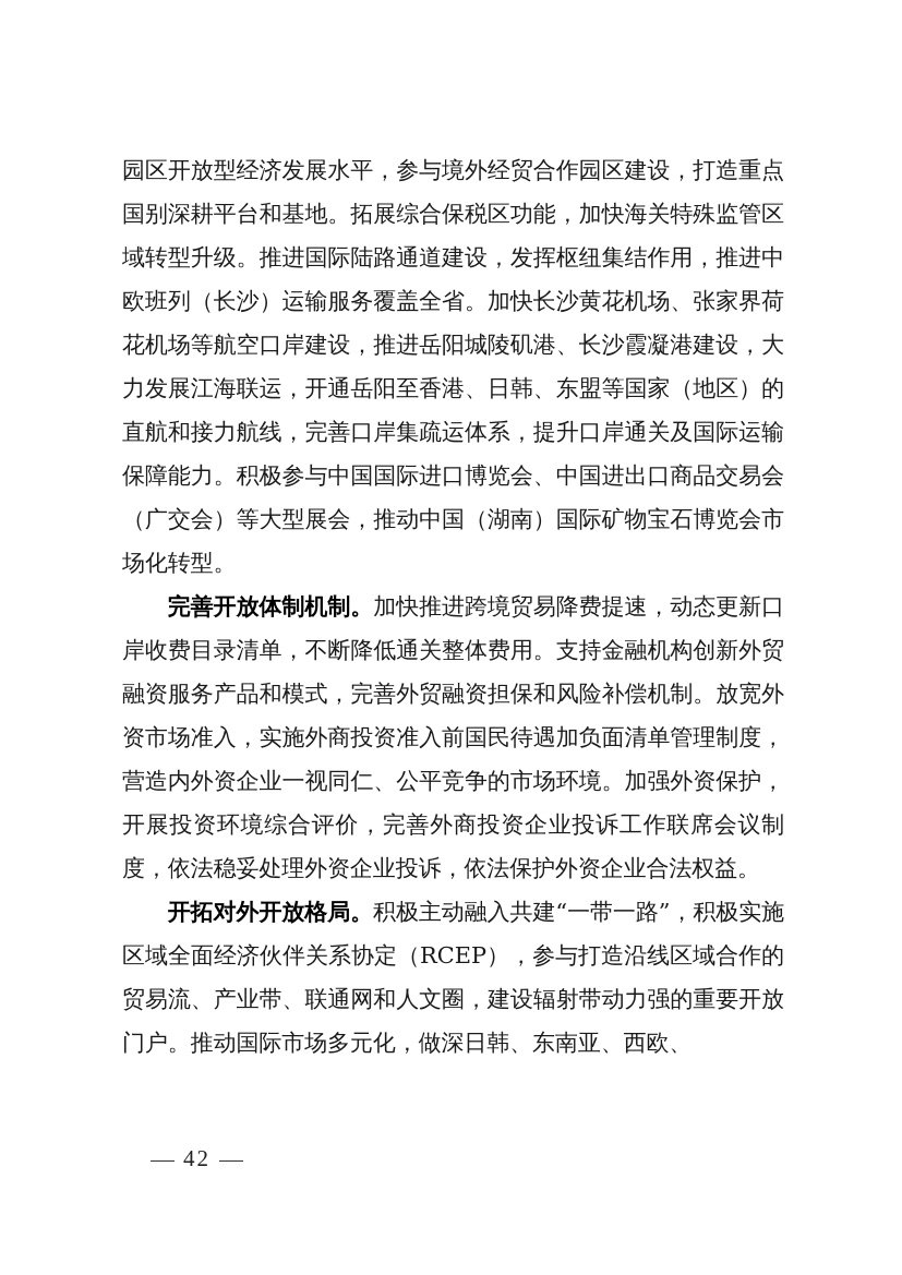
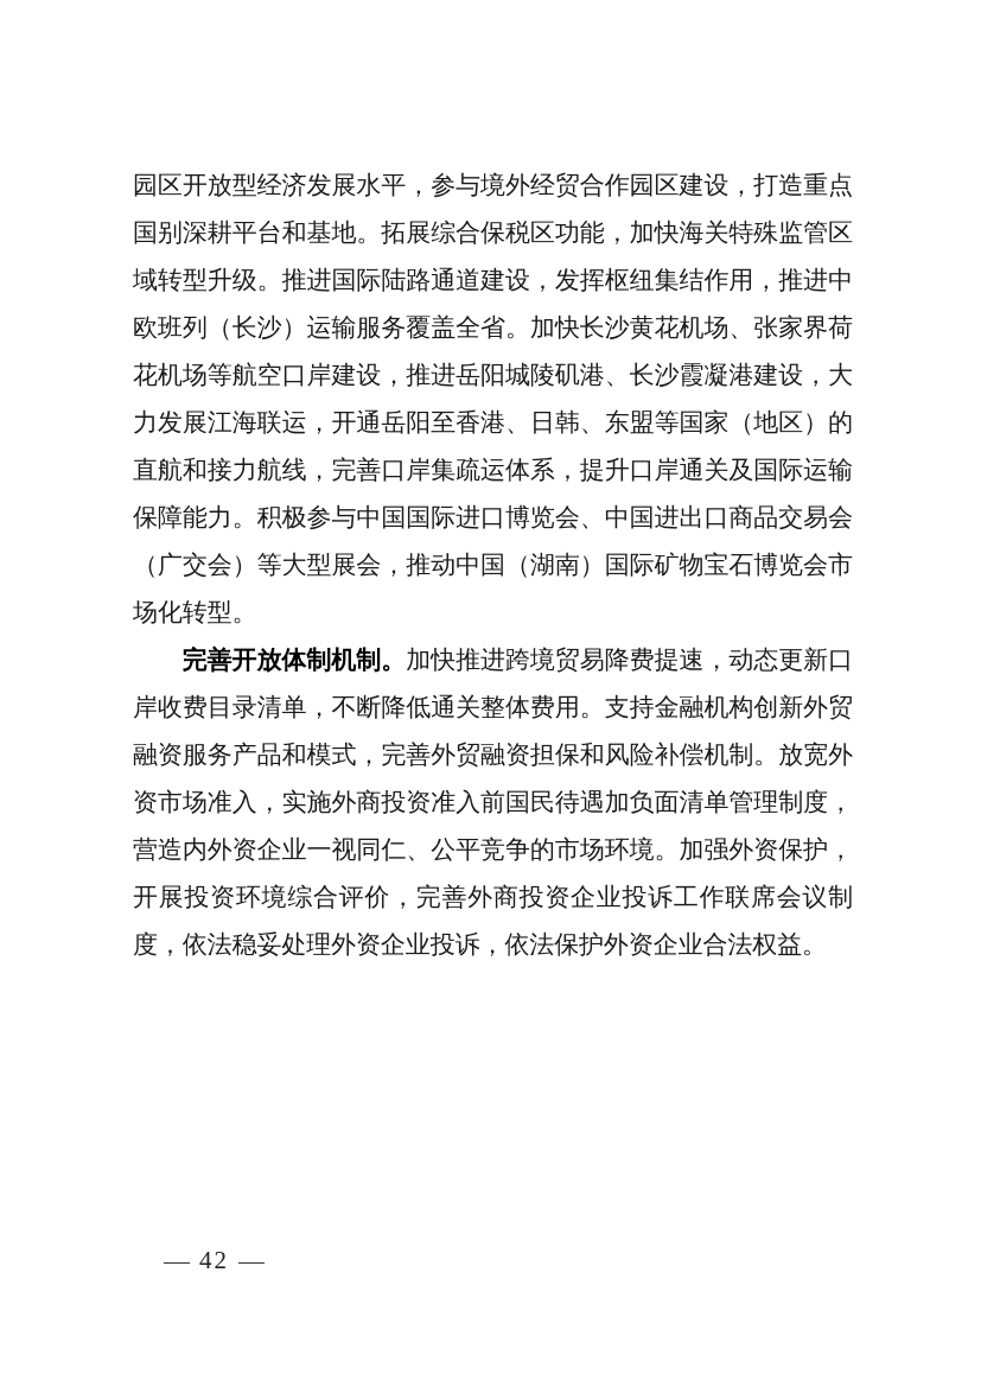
  园区开放型经济发展水平，参与境外经贸合作园区建设，打造重点国别深耕平台和基地。拓展综合保税区功能，加快海关特殊监管区域转型升级。推进国际陆路通道建设，发挥枢纽集结作用，推进中欧班列（长沙）运输服务覆盖全省。加快长沙黄花机场、张家界荷花机场等航空口岸建设，推进岳阳城陵矶港、长沙霞凝港建设，大力发展江海联运，开通岳阳至香港、日韩、东盟等国家（地区）的直航和接力航线，完善口岸集疏运体系，提升口岸通关及国际运输保障能力。积极参与中国国际进口博览会、中国进出口商品交易会（广交会）等大型展会，推动中国（湖南）国际矿物宝石博览会市场化转型。
  完善开放体制机制。加快推进跨境贸易降费提速，动态更新口岸收费目录清单，不断降低通关整体费用。支持金融机构创新外贸融资服务产品和模式，完善外贸融资担保和风险补偿机制。放宽外资市场准入，实施外商投资准入前国民待遇加负面清单管理制度，营造内外资企业一视同仁、公平竞争的市场环境。加强外资保护，开展投资环境综合评价，完善外商投资企业投诉工作联席会议制度，依法稳妥处理外资企业投诉，依法保护外资企业合法权益。
- 开拓对外开放格局。积极主动融入共建“一带一路”，积极实施区域全面经济伙伴关系协定（RCEP），参与打造沿线区域合作的贸易流、产业带、联通网和人文圈，建设辐射带动力强的重要开放门户。推动国际市场多元化，做深日韩、东南亚、西欧、
  42
